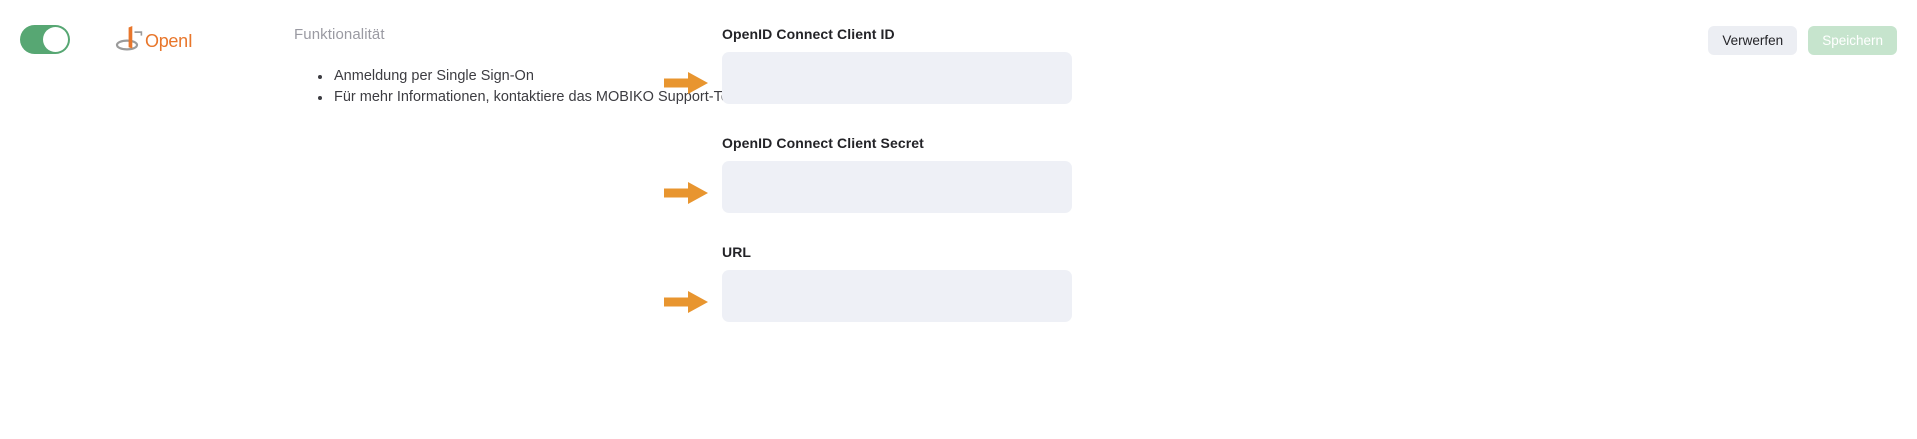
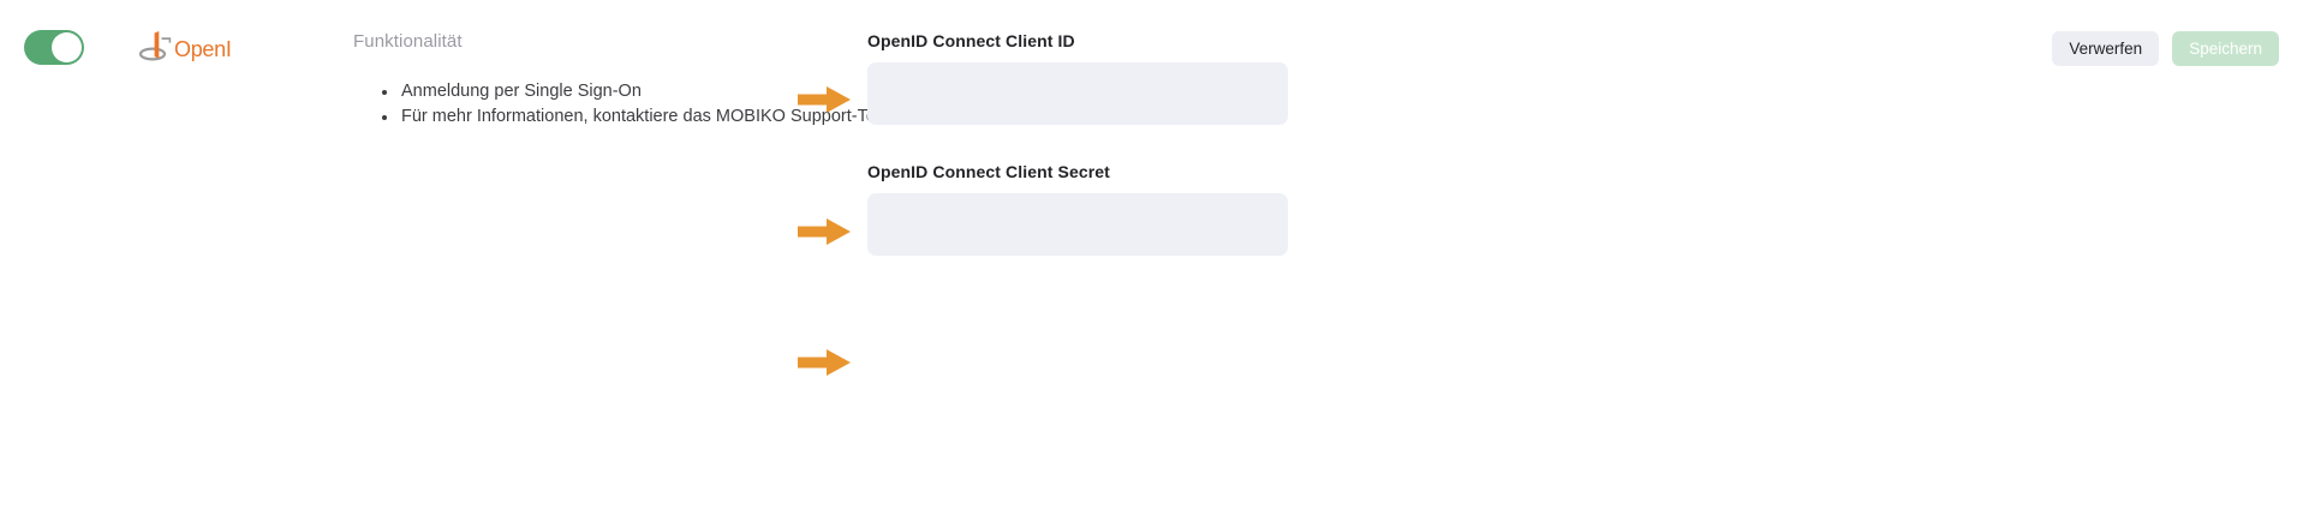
  OpenI
  Funktionalität
  Anmeldung per Single Sign-On
  Für mehr Informationen, kontaktiere das MOBIKO Support-T
  OpenID Connect Client ID
  OpenID Connect Client Secret
- URL
  Verwerfen
  Speichern
